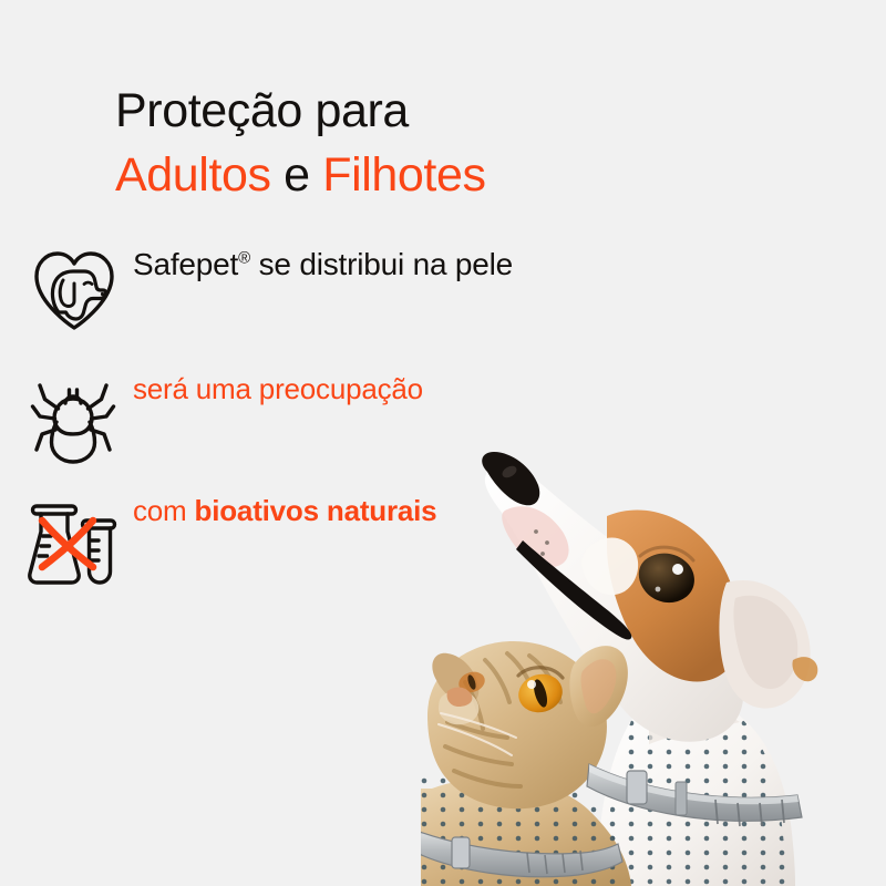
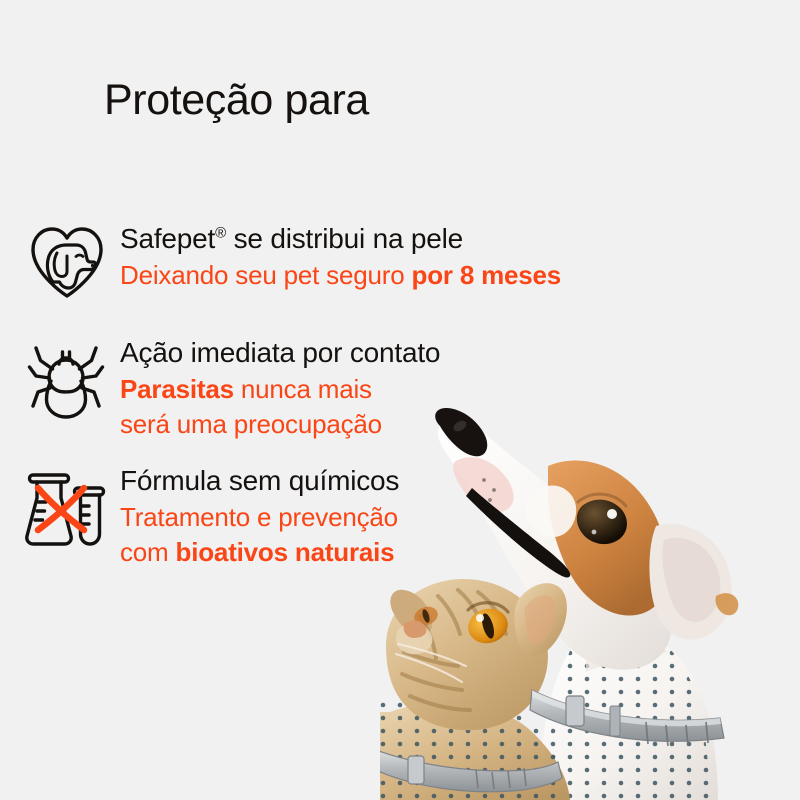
  Proteção para
- Adultos e Filhotes
  Safepet® se distribui na pele
+ Deixando seu pet seguro por 8 meses
+ Ação imediata por contato
+ Parasitas nunca mais
  será uma preocupação
+ Fórmula sem químicos
+ Tratamento e prevenção
  com bioativos naturais
